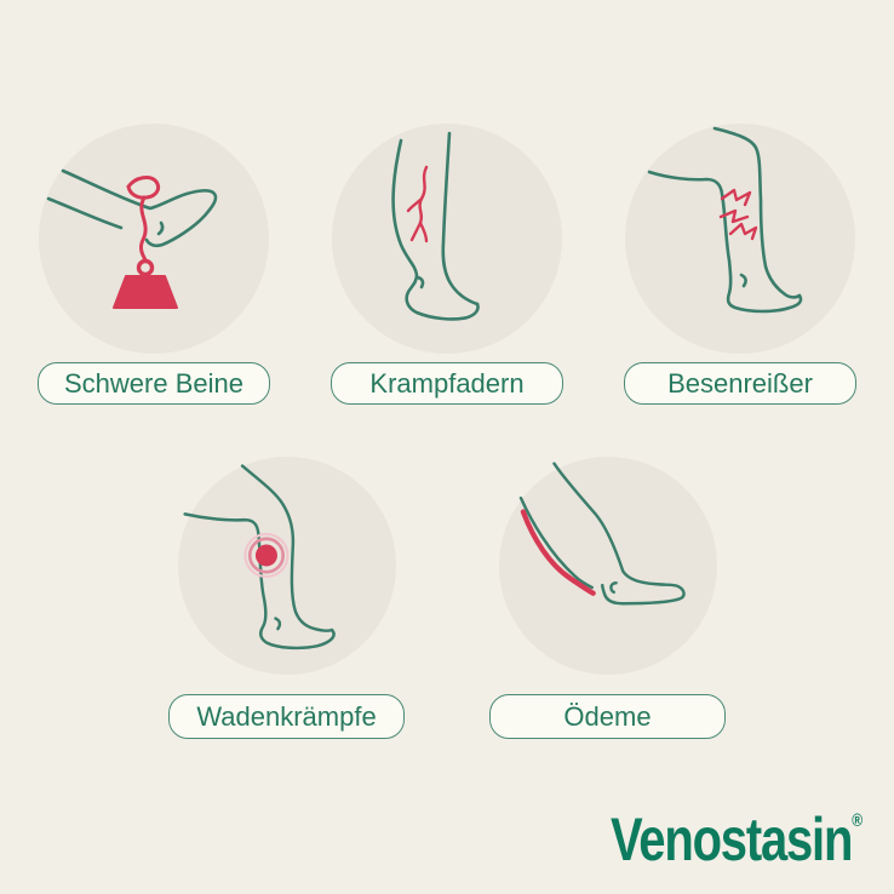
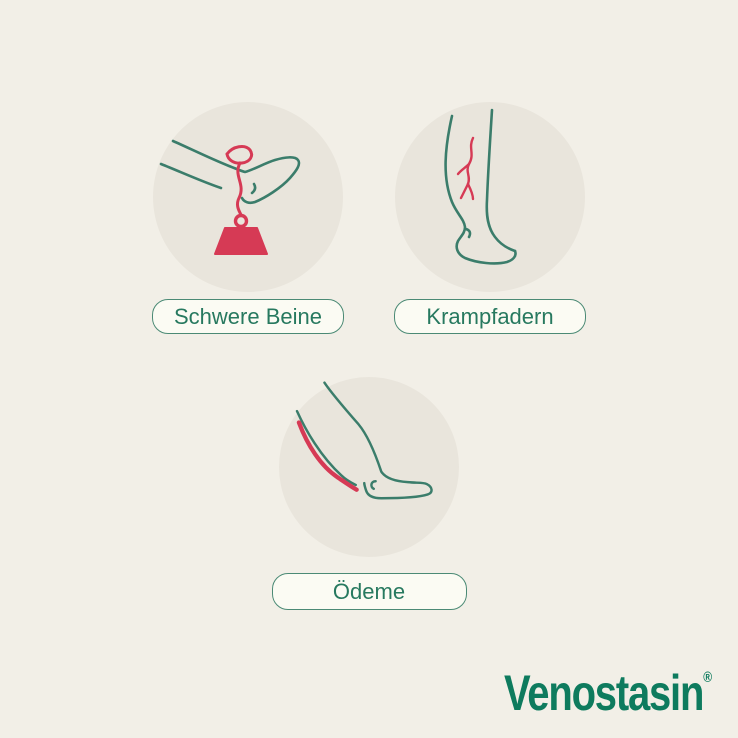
  Schwere Beine
  Krampfadern
- Besenreißer
- Wadenkrämpfe
  Ödeme
  Venostasin®
